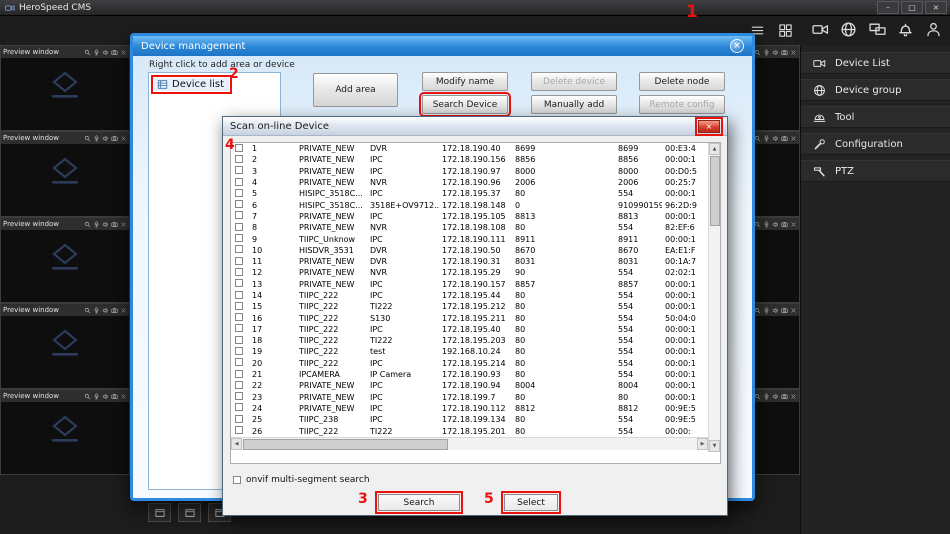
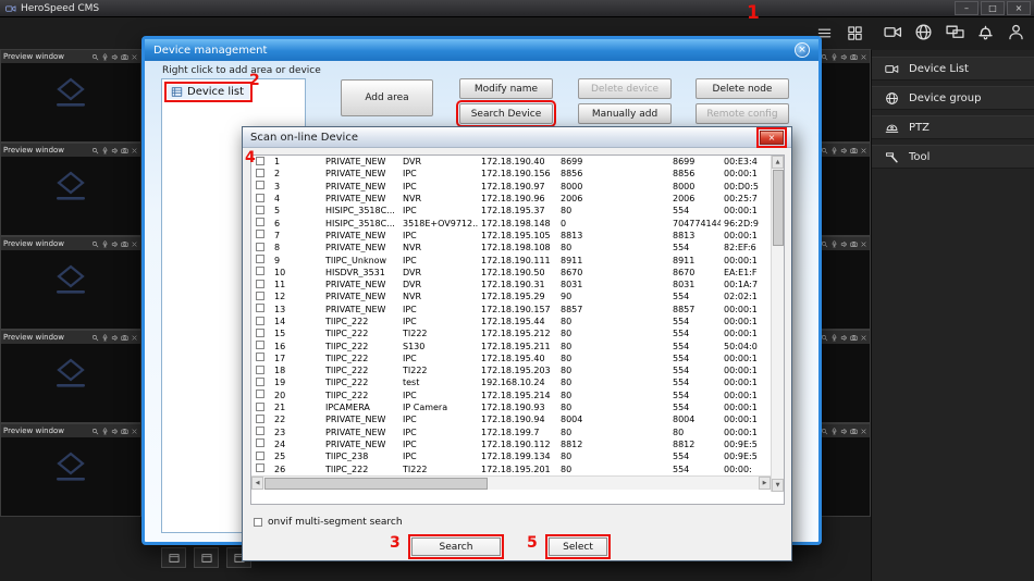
  HeroSpeed CMS
  –
  □
  ×
  Device List
  Device group
- Tool
+ PTZ
- Configuration
- PTZ
+ Tool
  Preview window
  Preview window
  Preview window
  Preview window
  Preview window
  Device management
  ×
  Right click to add area or device
  Device list
  2
  Add area
  Modify name
  Delete device
  Delete node
  Search Device
  Manually add
  Remote config
  Scan on-line Device
  ×
  1
  PRIVATE_NEW
  DVR
  172.18.190.40
  8699
  8699
  00:E3:4
  2
  PRIVATE_NEW
  IPC
  172.18.190.156
  8856
  8856
  00:00:1
  3
  PRIVATE_NEW
  IPC
  172.18.190.97
  8000
  8000
  00:D0:5
  4
  PRIVATE_NEW
  NVR
  172.18.190.96
  2006
  2006
  00:25:7
  5
  HISIPC_3518C...
  IPC
  172.18.195.37
  80
  554
  00:00:1
  6
  HISIPC_3518C...
  3518E+OV9712..
  172.18.198.148
  0
- 910990159
+ 704774144
  96:2D:9
  7
  PRIVATE_NEW
  IPC
  172.18.195.105
  8813
  8813
  00:00:1
  8
  PRIVATE_NEW
  NVR
  172.18.198.108
  80
  554
  82:EF:6
  9
  TIIPC_Unknow
  IPC
  172.18.190.111
  8911
  8911
  00:00:1
  10
  HISDVR_3531
  DVR
  172.18.190.50
  8670
  8670
  EA:E1:F
  11
  PRIVATE_NEW
  DVR
  172.18.190.31
  8031
  8031
  00:1A:7
  12
  PRIVATE_NEW
  NVR
  172.18.195.29
  90
  554
  02:02:1
  13
  PRIVATE_NEW
  IPC
  172.18.190.157
  8857
  8857
  00:00:1
  14
  TIIPC_222
  IPC
  172.18.195.44
  80
  554
  00:00:1
  15
  TIIPC_222
  TI222
  172.18.195.212
  80
  554
  00:00:1
  16
  TIIPC_222
  S130
  172.18.195.211
  80
  554
  50:04:0
  17
  TIIPC_222
  IPC
  172.18.195.40
  80
  554
  00:00:1
  18
  TIIPC_222
  TI222
  172.18.195.203
  80
  554
  00:00:1
  19
  TIIPC_222
  test
  192.168.10.24
  80
  554
  00:00:1
  20
  TIIPC_222
  IPC
  172.18.195.214
  80
  554
  00:00:1
  21
  IPCAMERA
  IP Camera
  172.18.190.93
  80
  554
  00:00:1
  22
  PRIVATE_NEW
  IPC
  172.18.190.94
  8004
  8004
  00:00:1
  23
  PRIVATE_NEW
  IPC
  172.18.199.7
  80
  80
  00:00:1
  24
  PRIVATE_NEW
  IPC
  172.18.190.112
  8812
  8812
  00:9E:5
  25
  TIIPC_238
  IPC
  172.18.199.134
  80
  554
  00:9E:5
  26
  TIIPC_222
  TI222
  172.18.195.201
  80
  554
  00:00:
  4
  onvif multi-segment search
  3
  Search
  5
  Select
  1
